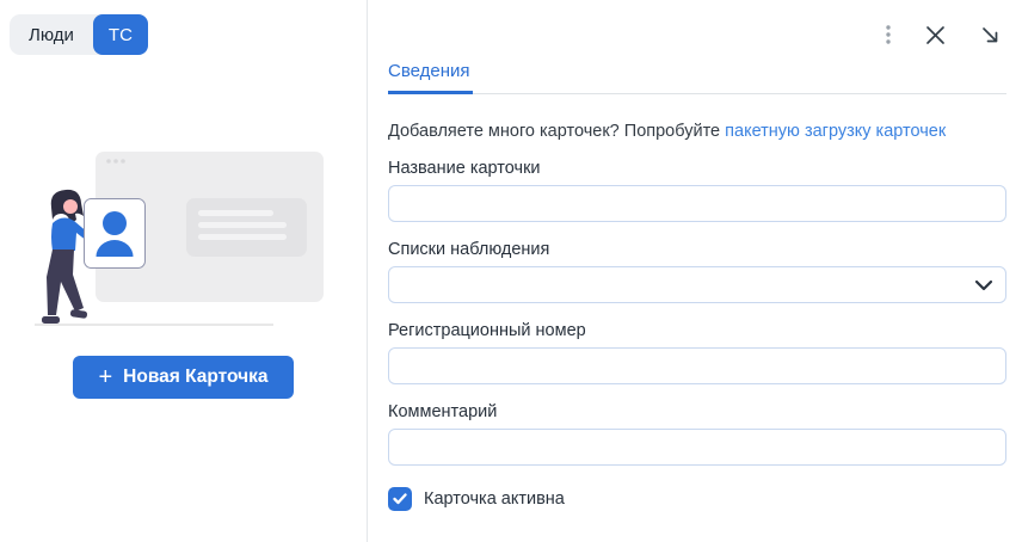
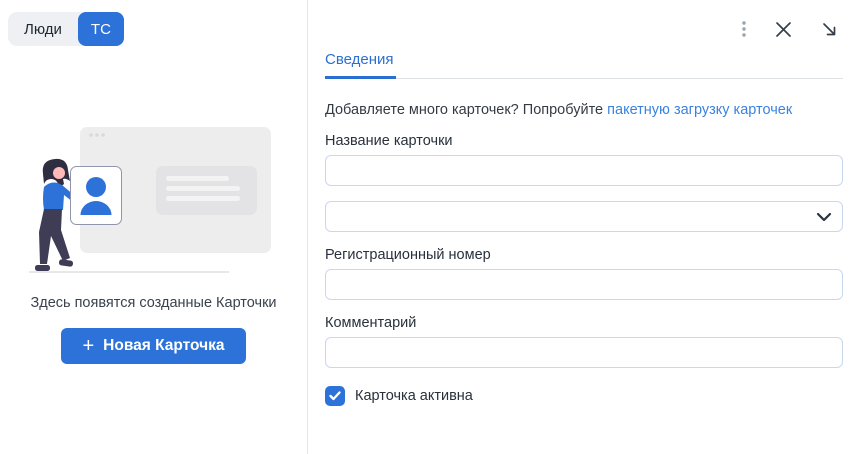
  Люди
  ТС
+ Здесь появятся созданные Карточки
  +
  Новая Карточка
  Сведения
  Добавляете много карточек? Попробуйте пакетную загрузку карточек
  Название карточки
- Списки наблюдения
  Регистрационный номер
  Комментарий
  Карточка активна
